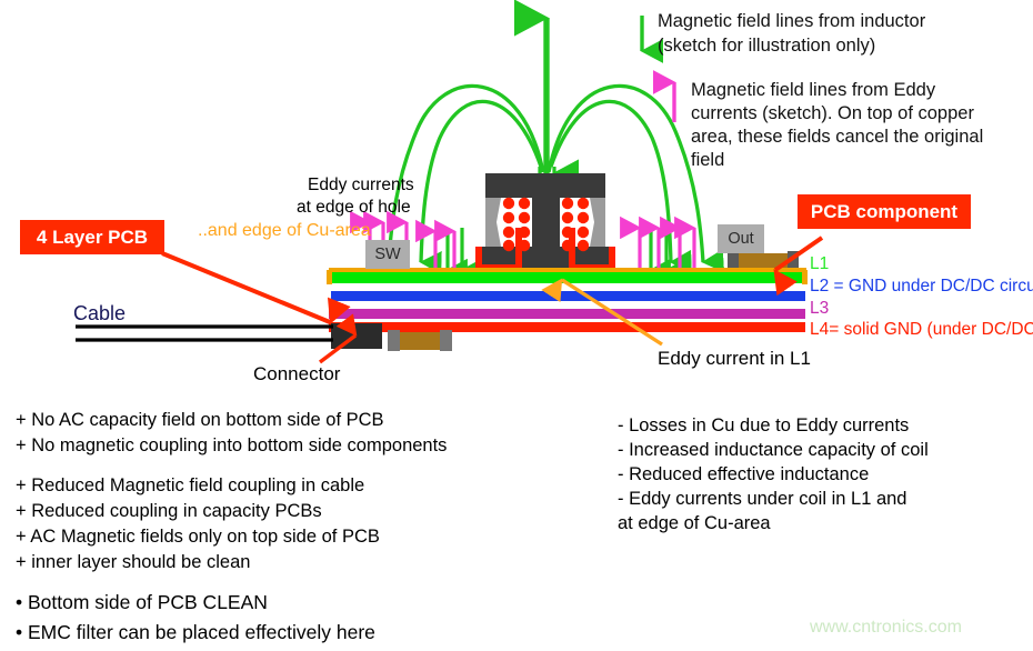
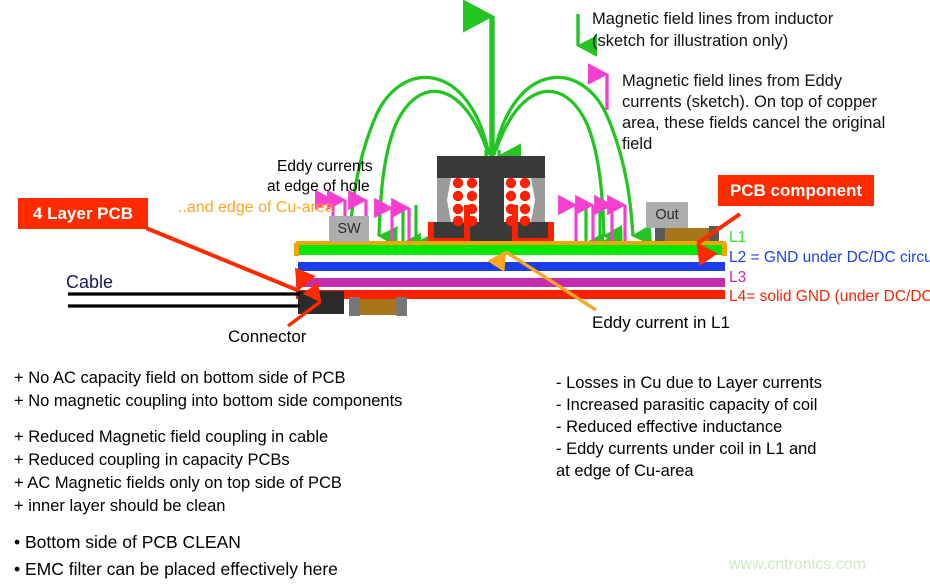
  Magnetic field lines from inductor
  (sketch for illustration only)
  Magnetic field lines from Eddy
  currents (sketch). On top of copper
  area, these fields cancel the original
  field
  Eddy currents
  at edge of hole
  ..and edge of Cu-area
  4 Layer PCB
  PCB component
  SW
  Out
  L1
  L2 = GND under DC/DC circu
  L3
  L4= solid GND (under DC/DC
  Cable
  Connector
  Eddy current in L1
  + No AC capacity field on bottom side of PCB
  + No magnetic coupling into bottom side components
  + Reduced Magnetic field coupling in cable
  + Reduced coupling in capacity PCBs
  + AC Magnetic fields only on top side of PCB
  + inner layer should be clean
  • Bottom side of PCB CLEAN
  • EMC filter can be placed effectively here
- - Losses in Cu due to Eddy currents
+ - Losses in Cu due to Layer currents
- - Increased inductance capacity of coil
+ - Increased parasitic capacity of coil
  - Reduced effective inductance
  - Eddy currents under coil in L1 and
  at edge of Cu-area
  www.cntronics.com
